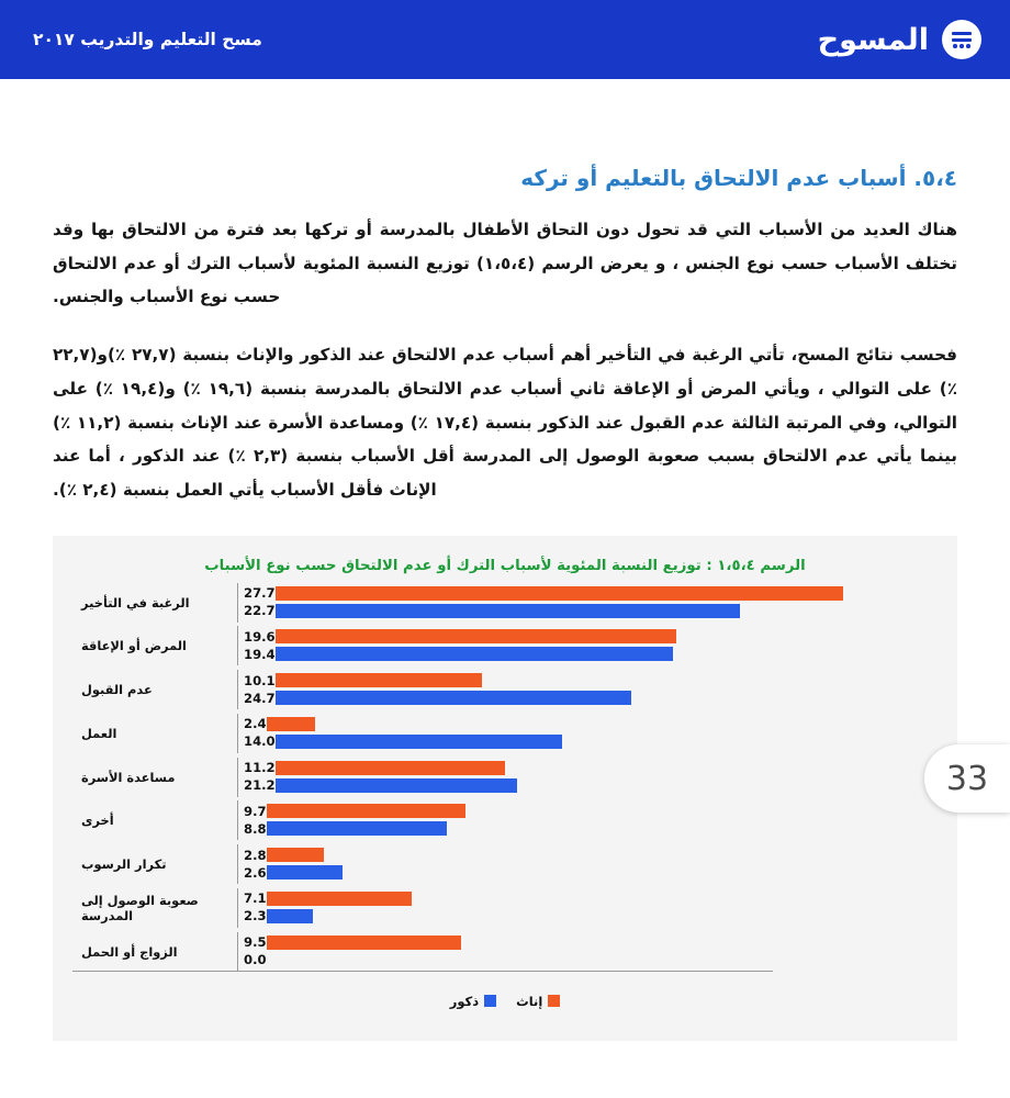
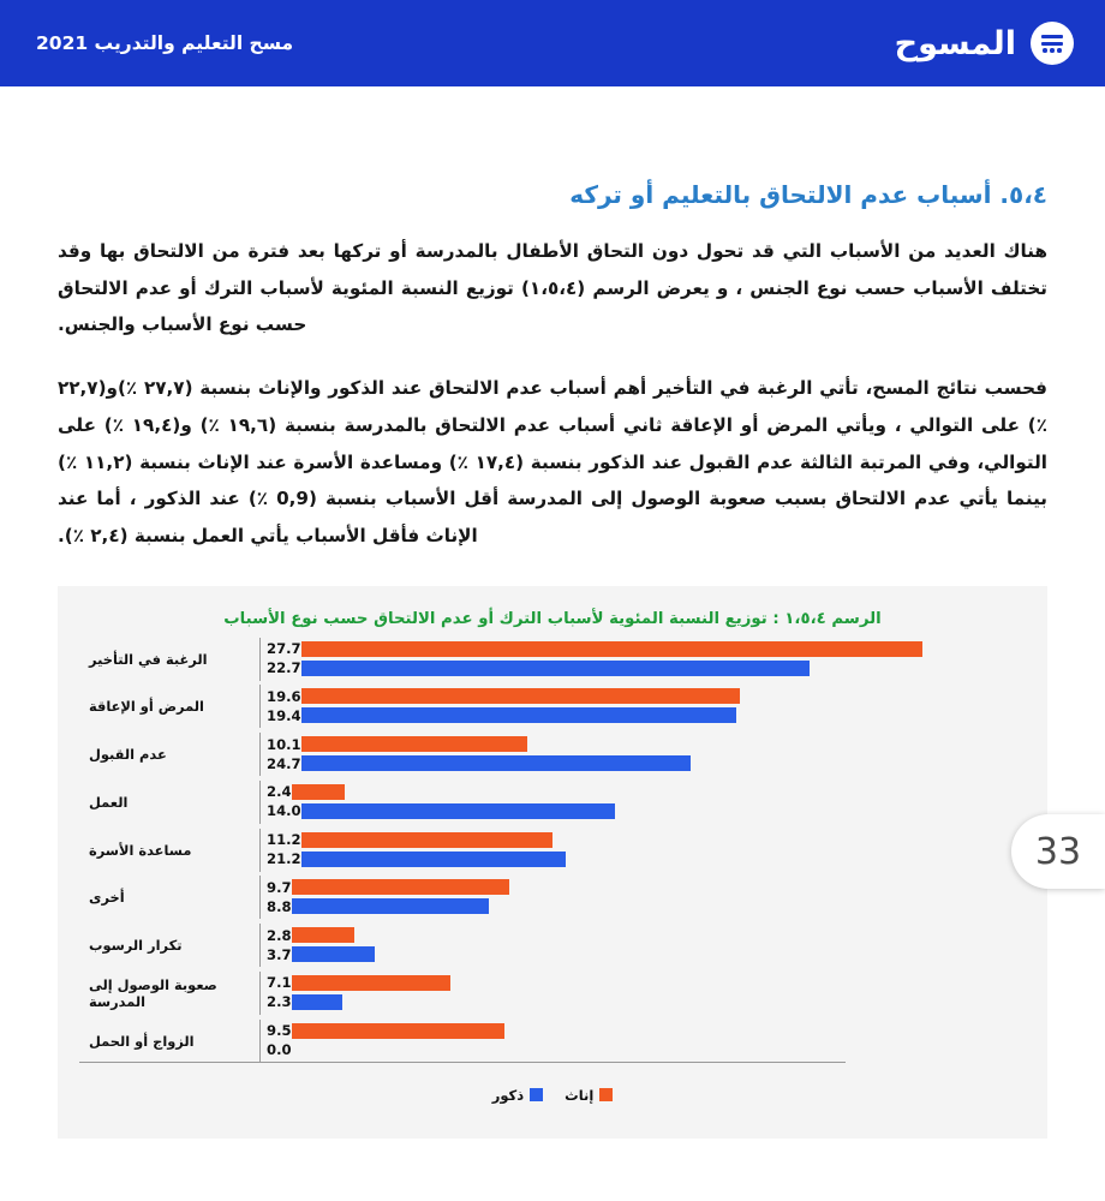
  المسوح
- مسح التعليم والتدريب ٢٠١٧
+ مسح التعليم والتدريب 2021
  ٥،٤. أسباب عدم الالتحاق بالتعليم أو تركه
  هناك العديد من الأسباب التي قد تحول دون التحاق الأطفال بالمدرسة أو تركها بعد فترة من الالتحاق بها وقد تختلف الأسباب حسب نوع الجنس ، و يعرض الرسم (١،٥،٤) توزيع النسبة المئوية لأسباب الترك أو عدم الالتحاق حسب نوع الأسباب والجنس.
- فحسب نتائج المسح، تأتي الرغبة في التأخير أهم أسباب عدم الالتحاق عند الذكور والإناث بنسبة (٢٧,٧ ٪)و(٢٢,٧ ٪) على التوالي ، ويأتي المرض أو الإعاقة ثاني أسباب عدم الالتحاق بالمدرسة بنسبة (١٩,٦ ٪) و(١٩,٤ ٪) على التوالي، وفي المرتبة الثالثة عدم القبول عند الذكور بنسبة (١٧,٤ ٪) ومساعدة الأسرة عند الإناث بنسبة (١١,٢ ٪) بينما يأتي عدم الالتحاق بسبب صعوبة الوصول إلى المدرسة أقل الأسباب بنسبة (٢,٣ ٪) عند الذكور ، أما عند الإناث فأقل الأسباب يأتي العمل بنسبة (٢,٤ ٪).
+ فحسب نتائج المسح، تأتي الرغبة في التأخير أهم أسباب عدم الالتحاق عند الذكور والإناث بنسبة (٢٧,٧ ٪)و(٢٢,٧ ٪) على التوالي ، ويأتي المرض أو الإعاقة ثاني أسباب عدم الالتحاق بالمدرسة بنسبة (١٩,٦ ٪) و(١٩,٤ ٪) على التوالي، وفي المرتبة الثالثة عدم القبول عند الذكور بنسبة (١٧,٤ ٪) ومساعدة الأسرة عند الإناث بنسبة (١١,٢ ٪) بينما يأتي عدم الالتحاق بسبب صعوبة الوصول إلى المدرسة أقل الأسباب بنسبة (0,9 ٪) عند الذكور ، أما عند الإناث فأقل الأسباب يأتي العمل بنسبة (٢,٤ ٪).
  الرسم ١،٥،٤ : توزيع النسبة المئوية لأسباب الترك أو عدم الالتحاق حسب نوع الأسباب
  27.7
  22.7
  الرغبة في التأخير
  19.6
  19.4
  المرض أو الإعاقة
  10.1
  24.7
  عدم القبول
  2.4
  14.0
  العمل
  11.2
  21.2
  مساعدة الأسرة
  9.7
  8.8
  أخرى
  2.8
- 2.6
+ 3.7
  تكرار الرسوب
  7.1
  2.3
  صعوبة الوصول إلى المدرسة
  9.5
  0.0
  الزواج أو الحمل
  إناث
  ذكور
  33
